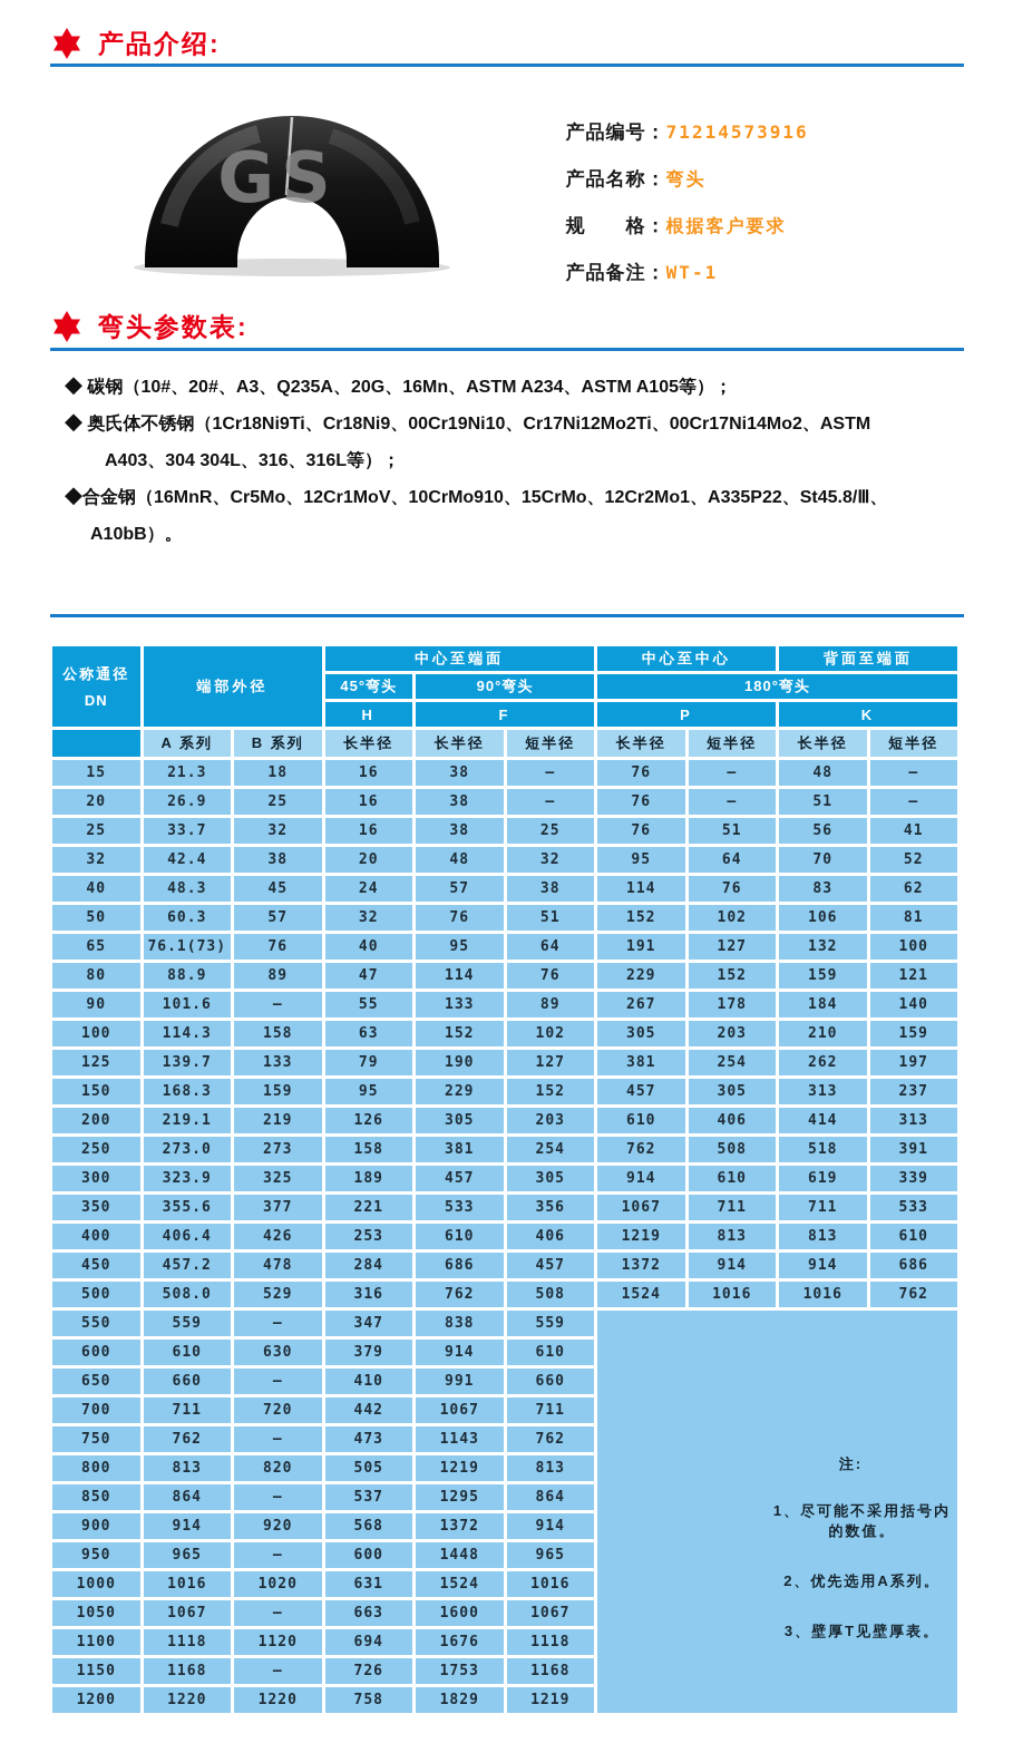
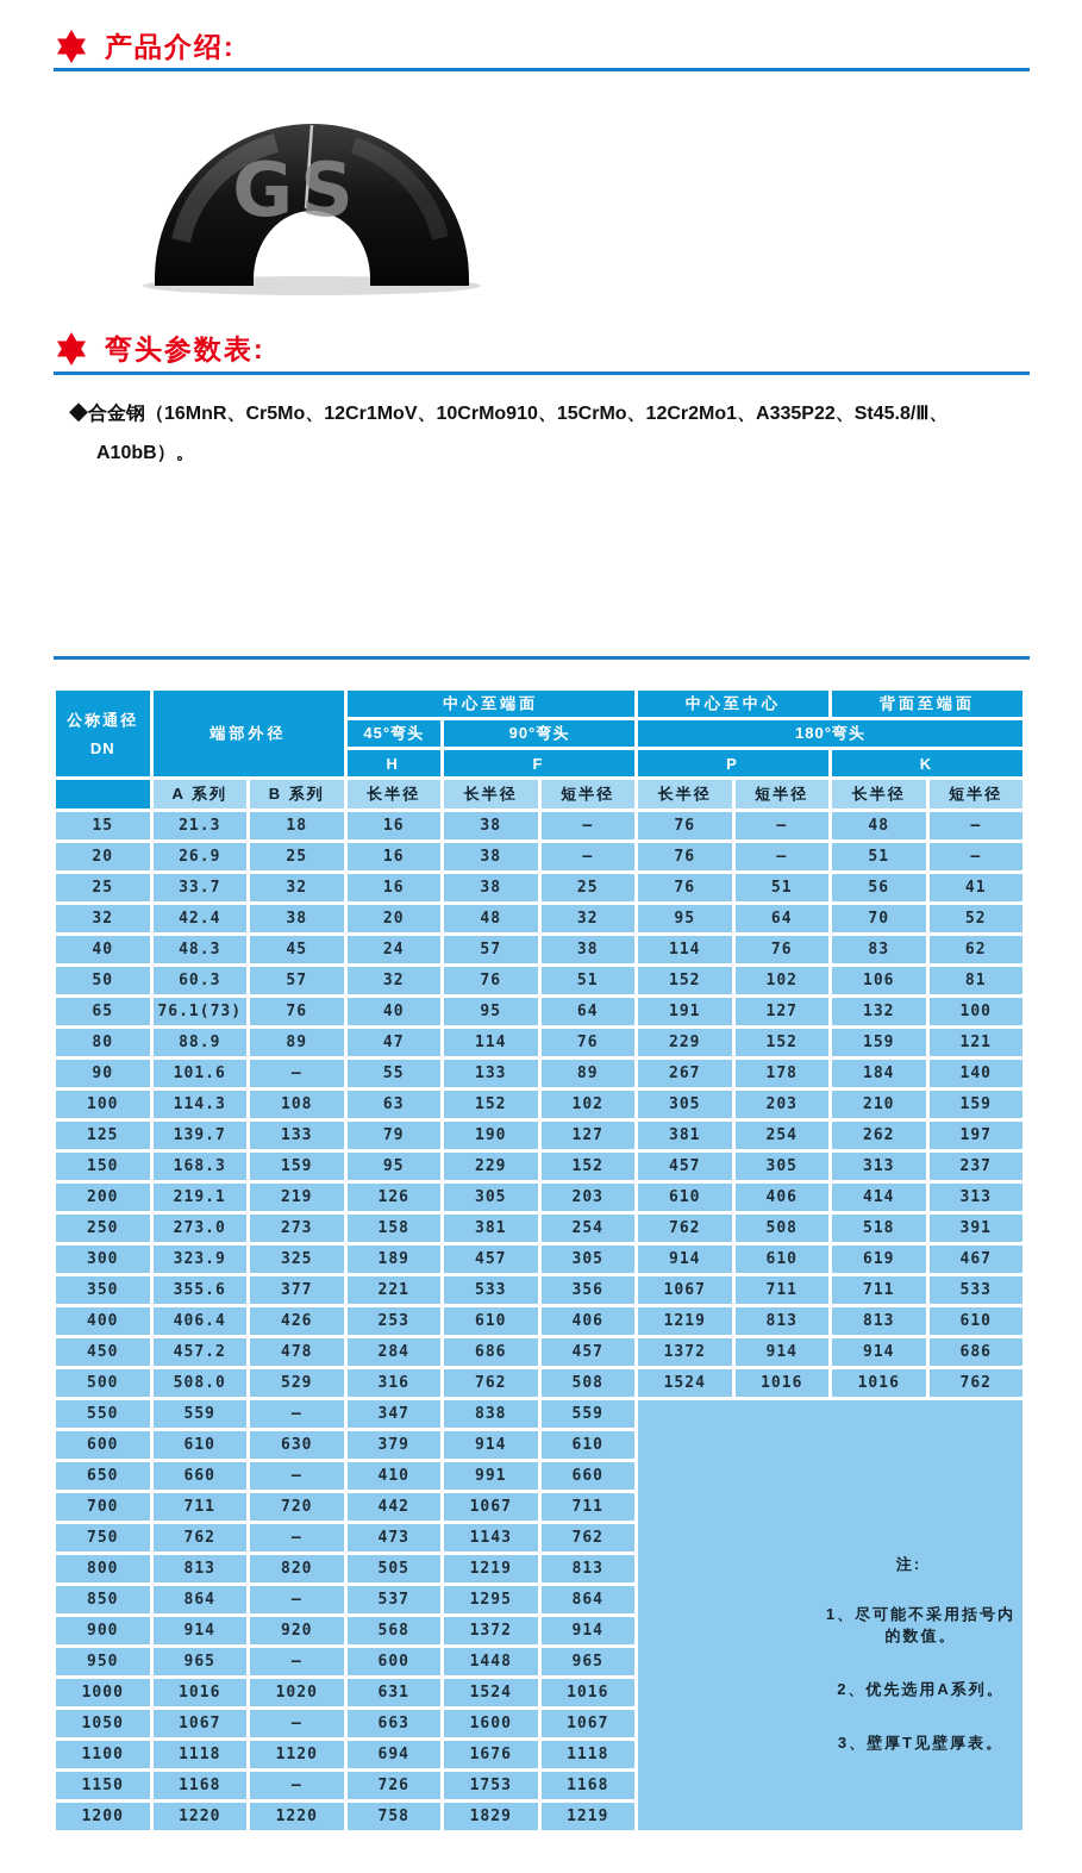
  产品介绍:
  GS
- 产品编号：71214573916
- 产品名称：弯头
- 规 格：根据客户要求
- 产品备注：WT-1
  弯头参数表:
- ◆ 碳钢（10#、20#、A3、Q235A、20G、16Mn、ASTM A234、ASTM A105等）；
- ◆ 奥氏体不锈钢（1Cr18Ni9Ti、Cr18Ni9、00Cr19Ni10、Cr17Ni12Mo2Ti、00Cr17Ni14Mo2、ASTM
- A403、304 304L、316、316L等）；
  ◆合金钢（16MnR、Cr5Mo、12Cr1MoV、10CrMo910、15CrMo、12Cr2Mo1、A335P22、St45.8/Ⅲ、
  A10bB）。
  公称通径 DN	端部外径	中心至端面	中心至中心	背面至端面
  45°弯头	90°弯头	180°弯头
  H	F	P	K
  	A 系列	B 系列	长半径	长半径	短半径	长半径	短半径	长半径	短半径
  15	21.3	18	16	38	—	76	—	48	—
  20	26.9	25	16	38	—	76	—	51	—
  25	33.7	32	16	38	25	76	51	56	41
  32	42.4	38	20	48	32	95	64	70	52
  40	48.3	45	24	57	38	114	76	83	62
  50	60.3	57	32	76	51	152	102	106	81
  65	76.1(73)	76	40	95	64	191	127	132	100
  80	88.9	89	47	114	76	229	152	159	121
  90	101.6	—	55	133	89	267	178	184	140
- 100	114.3	158	63	152	102	305	203	210	159
+ 100	114.3	108	63	152	102	305	203	210	159
  125	139.7	133	79	190	127	381	254	262	197
  150	168.3	159	95	229	152	457	305	313	237
  200	219.1	219	126	305	203	610	406	414	313
  250	273.0	273	158	381	254	762	508	518	391
- 300	323.9	325	189	457	305	914	610	619	339
+ 300	323.9	325	189	457	305	914	610	619	467
  350	355.6	377	221	533	356	1067	711	711	533
  400	406.4	426	253	610	406	1219	813	813	610
  450	457.2	478	284	686	457	1372	914	914	686
  500	508.0	529	316	762	508	1524	1016	1016	762
  550	559	—	347	838	559	注:1、尽可能不采用括号内的数值。2、优先选用A系列。3、壁厚T见壁厚表。
  600	610	630	379	914	610
  650	660	—	410	991	660
  700	711	720	442	1067	711
  750	762	—	473	1143	762
  800	813	820	505	1219	813
  850	864	—	537	1295	864
  900	914	920	568	1372	914
  950	965	—	600	1448	965
  1000	1016	1020	631	1524	1016
  1050	1067	—	663	1600	1067
  1100	1118	1120	694	1676	1118
  1150	1168	—	726	1753	1168
  1200	1220	1220	758	1829	1219
